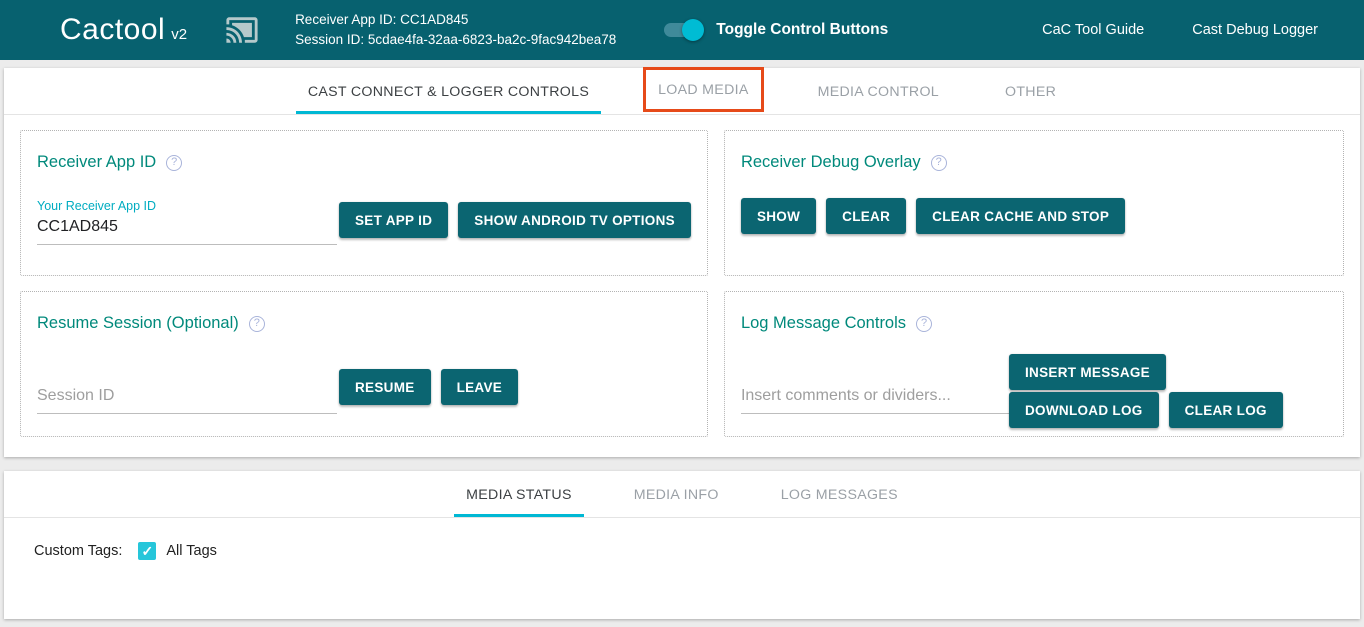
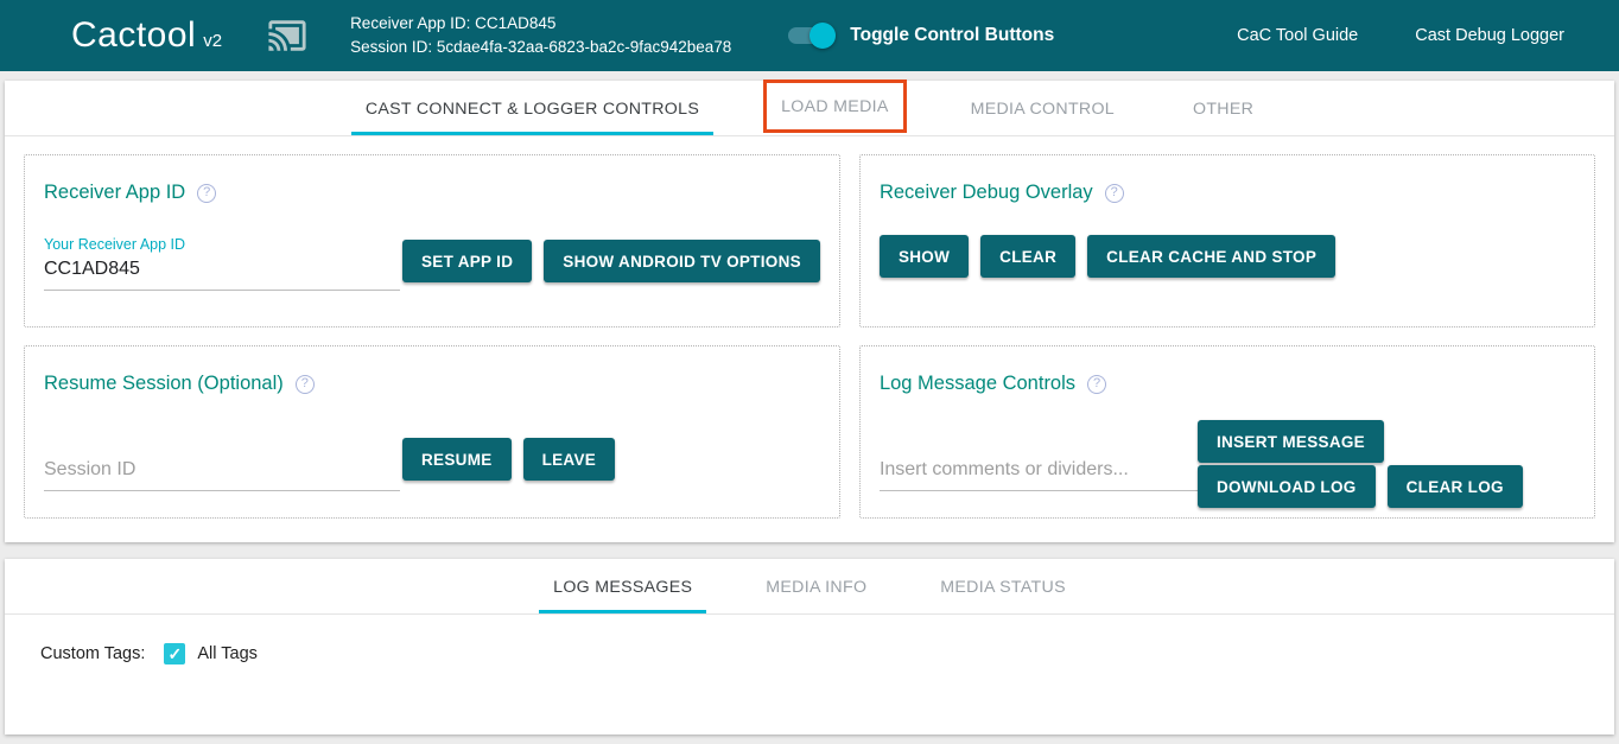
  Cactool
  v2
  Receiver App ID: CC1AD845
  Session ID: 5cdae4fa-32aa-6823-ba2c-9fac942bea78
  Toggle Control Buttons
  CaC Tool Guide
  Cast Debug Logger
  CAST CONNECT & LOGGER CONTROLS
  LOAD MEDIA
  MEDIA CONTROL
  OTHER
  Receiver App ID
  ?
  Your Receiver App ID
  CC1AD845
  SET APP ID
  SHOW ANDROID TV OPTIONS
  Receiver Debug Overlay
  ?
  SHOW
  CLEAR
  CLEAR CACHE AND STOP
  Resume Session (Optional)
  ?
  Session ID
  RESUME
  LEAVE
  Log Message Controls
  ?
  Insert comments or dividers...
  INSERT MESSAGE
  DOWNLOAD LOG
  CLEAR LOG
- MEDIA STATUS
+ LOG MESSAGES
  MEDIA INFO
- LOG MESSAGES
+ MEDIA STATUS
  Custom Tags:
  All Tags
